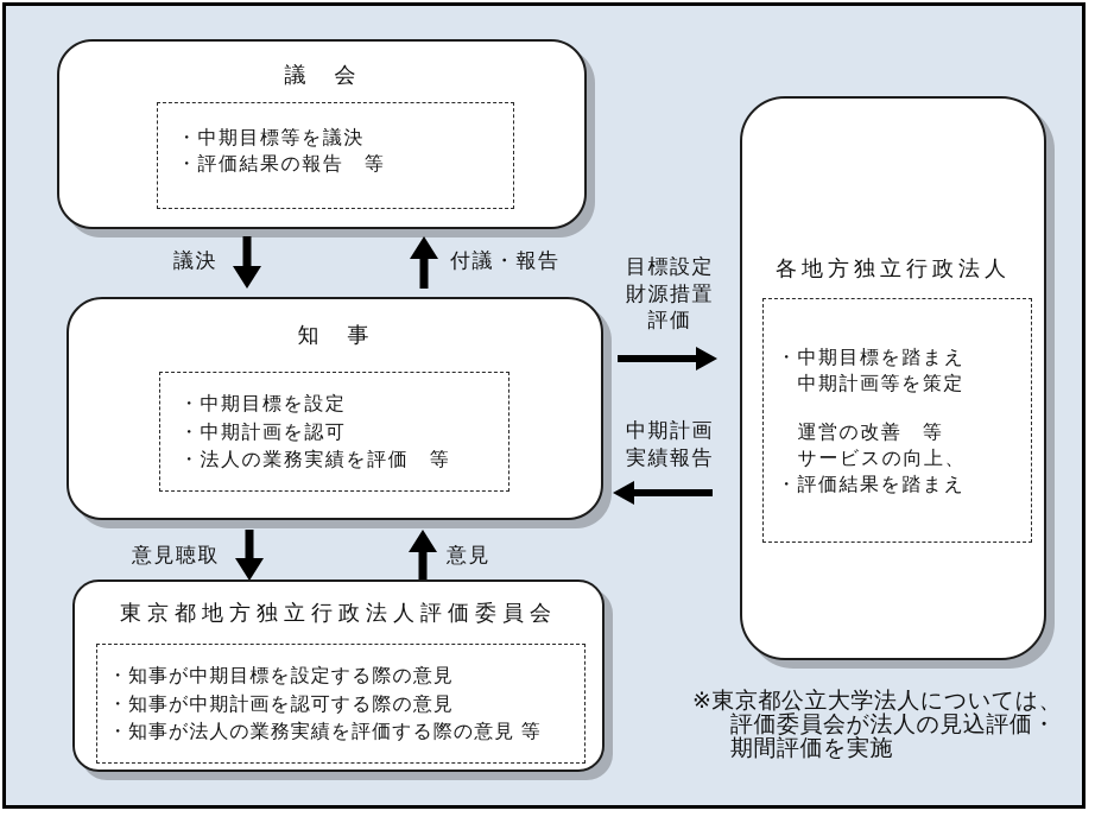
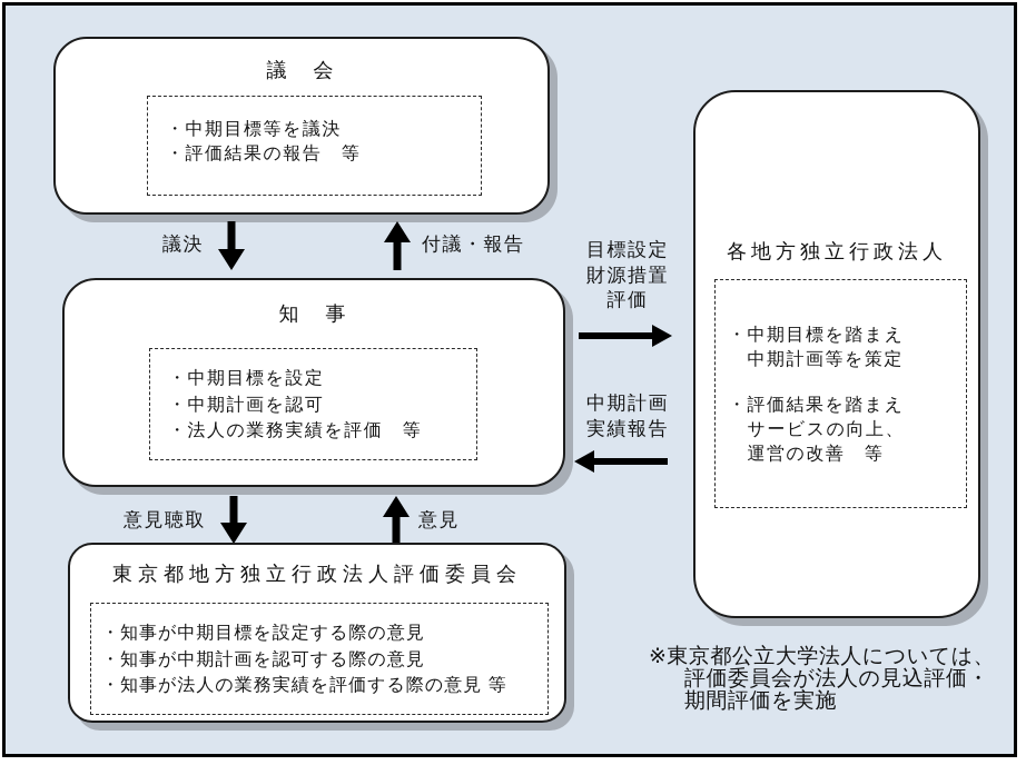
  議 会
  ・中期目標等を議決
  ・評価結果の報告 等
  議決
  付議・報告
  知 事
  ・中期目標を設定
  ・中期計画を認可
  ・法人の業務実績を評価 等
  意見聴取
  意見
  東京都地方独立行政法人評価委員会
  ・知事が中期目標を設定する際の意見
  ・知事が中期計画を認可する際の意見
  ・知事が法人の業務実績を評価する際の意見 等
  目標設定
  財源措置
  評価
  中期計画
  実績報告
  各地方独立行政法人
  ・中期目標を踏まえ
  中期計画等を策定
- 運営の改善 等
+ ・評価結果を踏まえ
  サービスの向上、
- ・評価結果を踏まえ
+ 運営の改善 等
  ※
  東京都公立大学法人については、
  評価委員会が法人の見込評価・
  期間評価を実施
